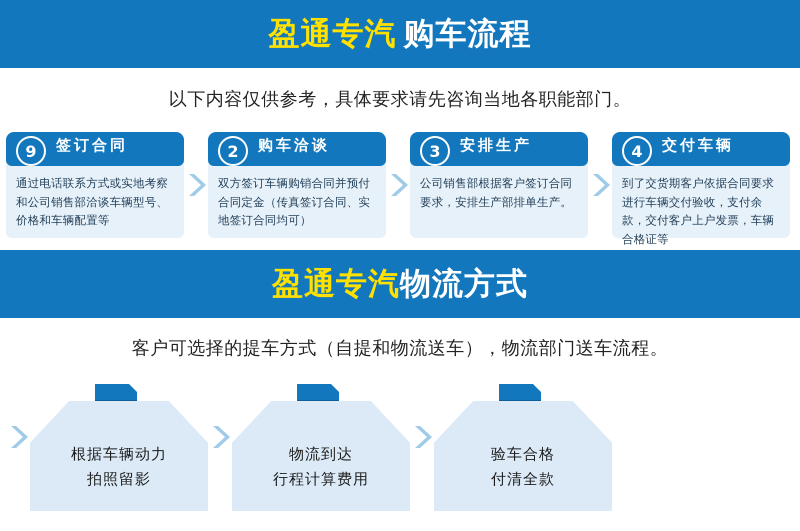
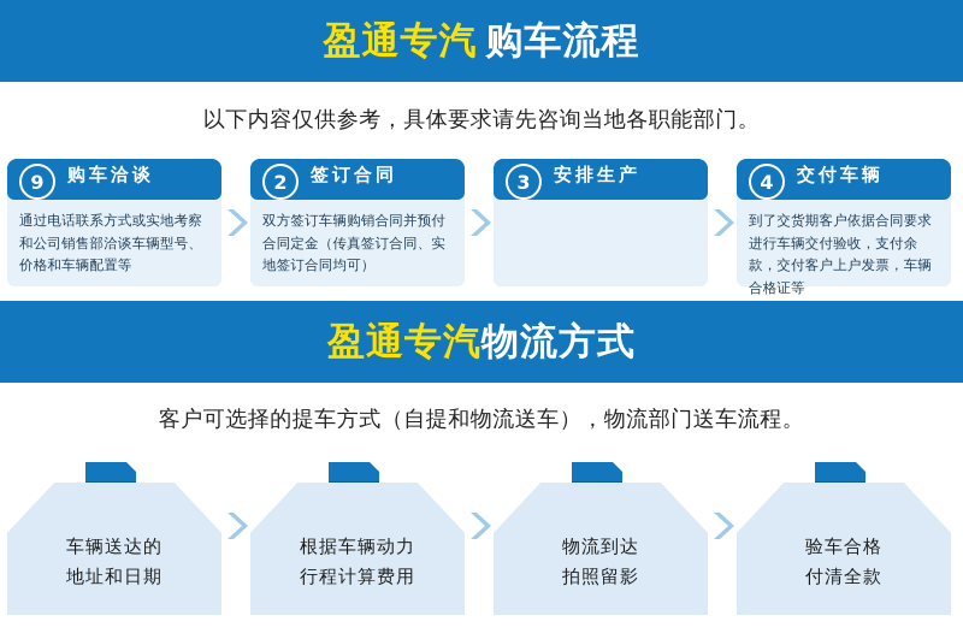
  盈通专汽 购车流程
  以下内容仅供参考，具体要求请先咨询当地各职能部门。
  9
- 签订合同
+ 购车洽谈
  通过电话联系方式或实地考察和公司销售部洽谈车辆型号、价格和车辆配置等
  2
- 购车洽谈
+ 签订合同
  双方签订车辆购销合同并预付合同定金（传真签订合同、实地签订合同均可）
  3
  安排生产
- 公司销售部根据客户签订合同要求，安排生产部排单生产。
  4
  交付车辆
  到了交货期客户依据合同要求进行车辆交付验收，支付余款，交付客户上户发票，车辆合格证等
  盈通专汽物流方式
  客户可选择的提车方式（自提和物流送车），物流部门送车流程。
+ 车辆送达的
+ 地址和日期
  根据车辆动力
- 拍照留影
+ 行程计算费用
  物流到达
- 行程计算费用
+ 拍照留影
  验车合格
  付清全款
